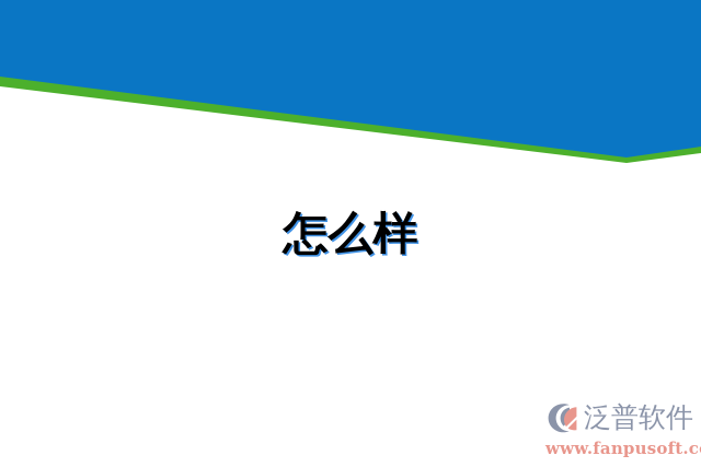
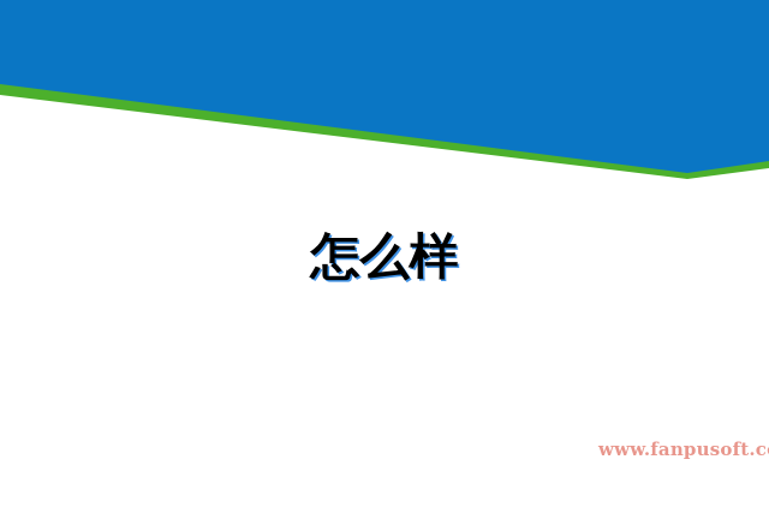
  怎么样
- 泛普软件
  www.fanpusoft.c
